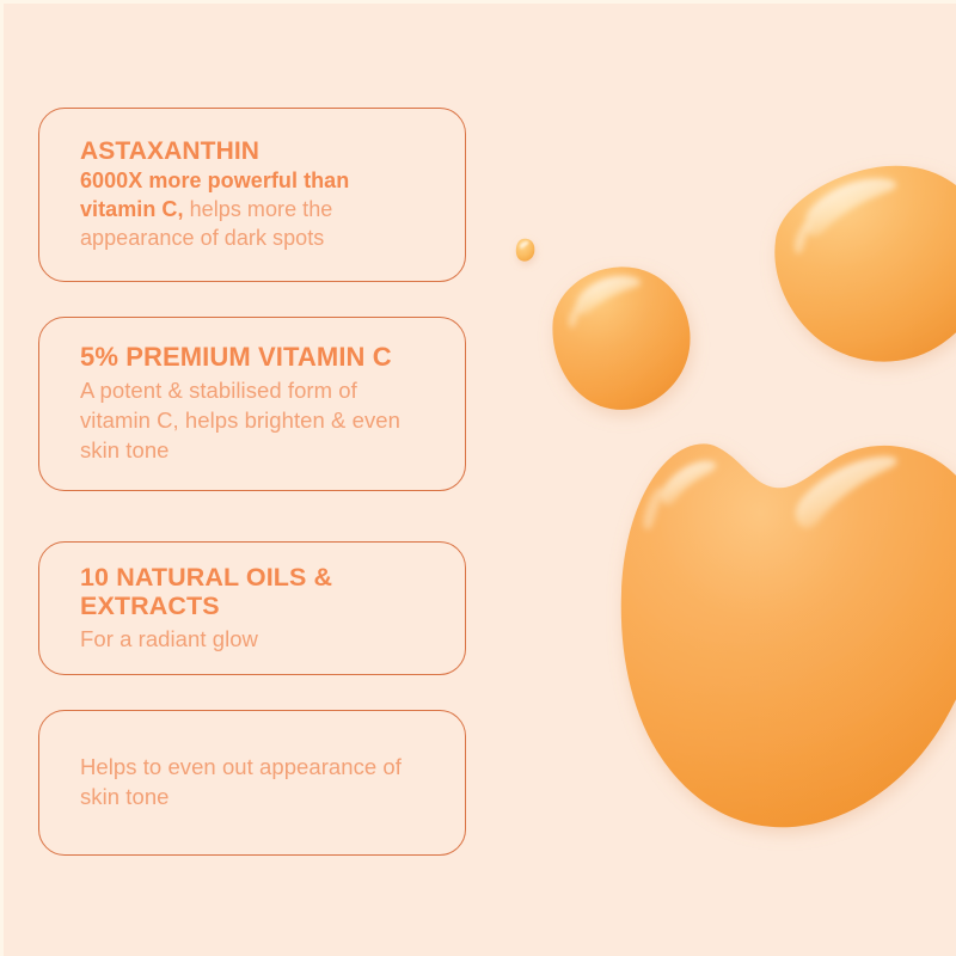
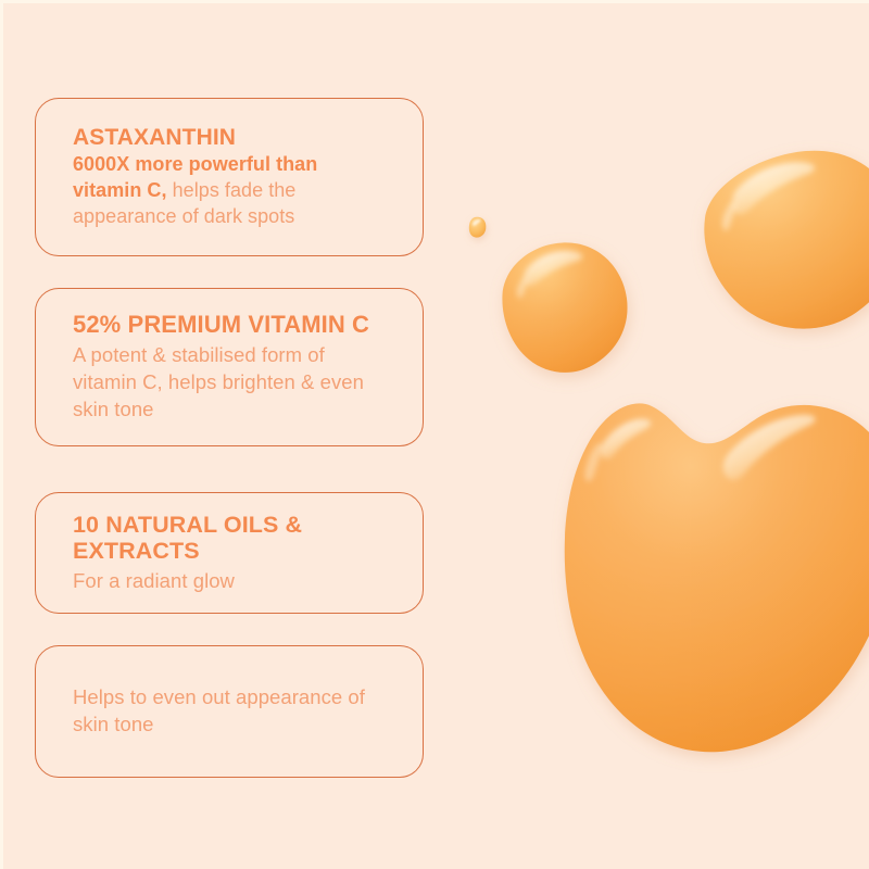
  ASTAXANTHIN
  6000X more powerful than
- vitamin C, helps more the appearance of dark spots
+ vitamin C, helps fade the appearance of dark spots
- 5% PREMIUM VITAMIN C
+ 52% PREMIUM VITAMIN C
  A potent & stabilised form of vitamin C, helps brighten & even skin tone
  10 NATURAL OILS & EXTRACTS
  For a radiant glow
  Helps to even out appearance of skin tone
